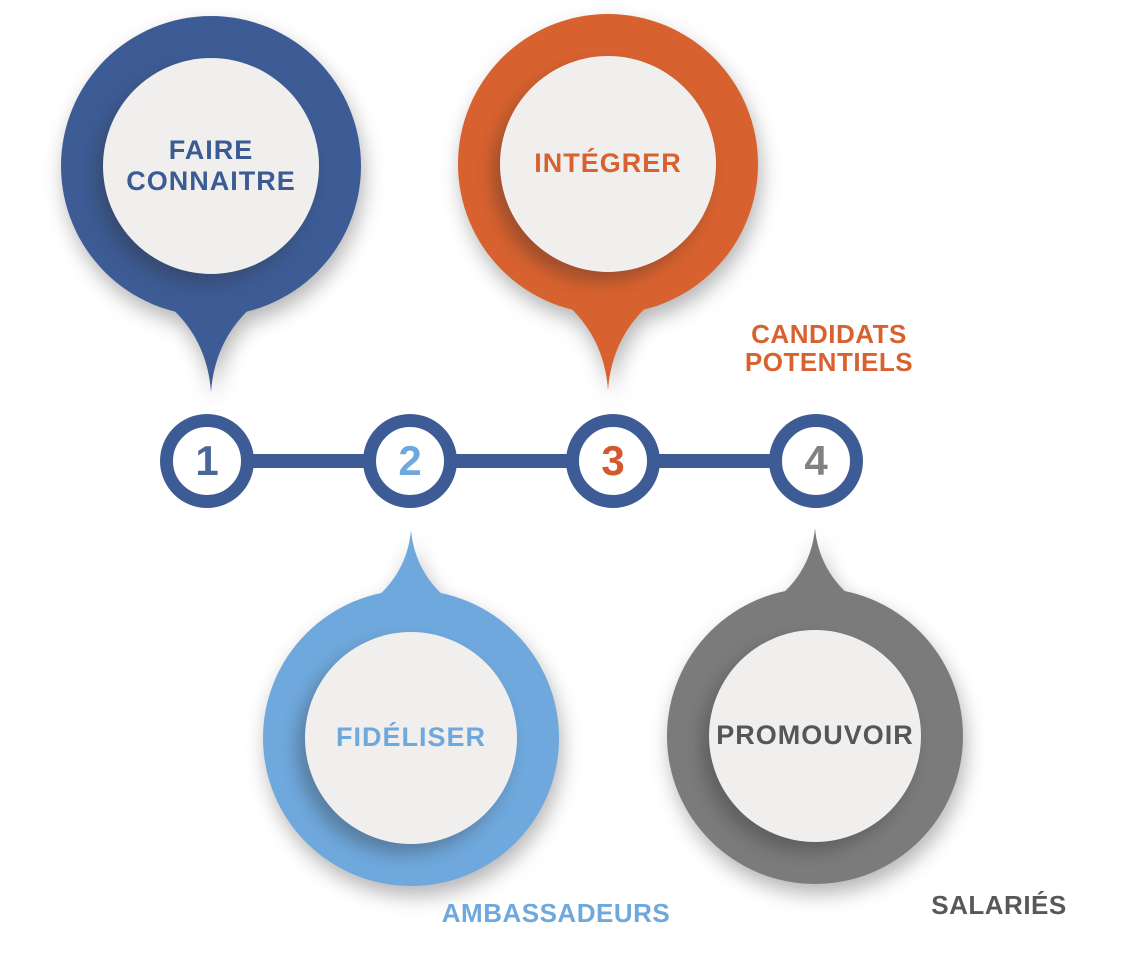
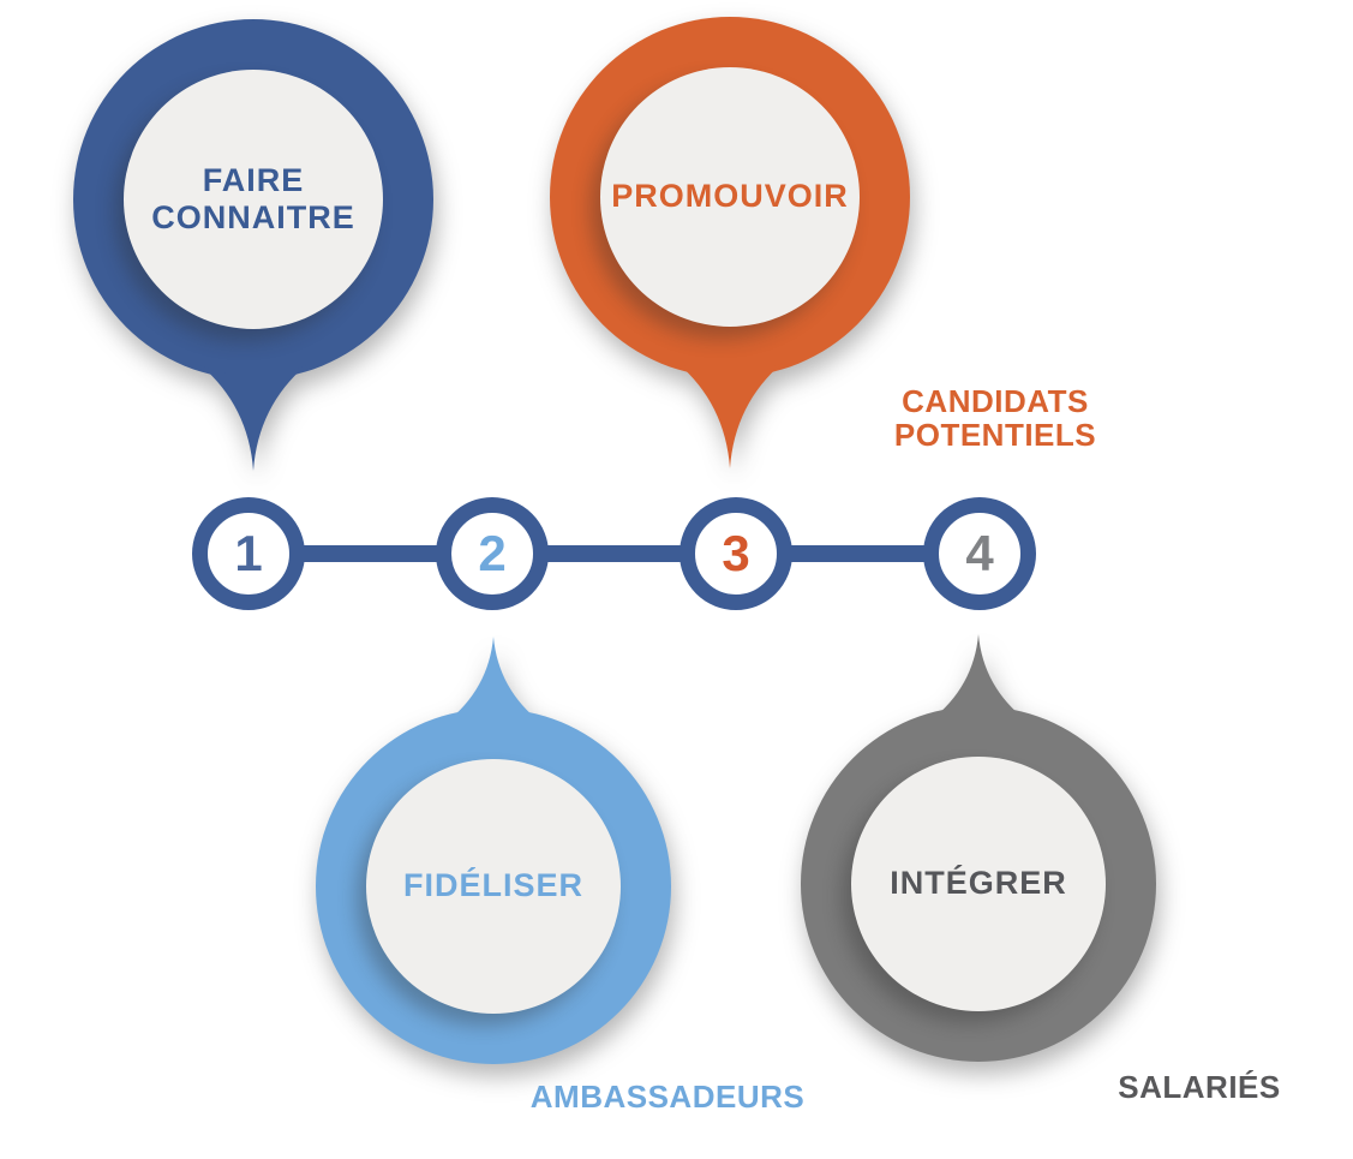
  FAIRE
  CONNAITRE
- INTÉGRER
+ PROMOUVOIR
  FIDÉLISER
- PROMOUVOIR
+ INTÉGRER
  CANDIDATS
  POTENTIELS
  AMBASSADEURS
  SALARIÉS
  1
  2
  3
  4
